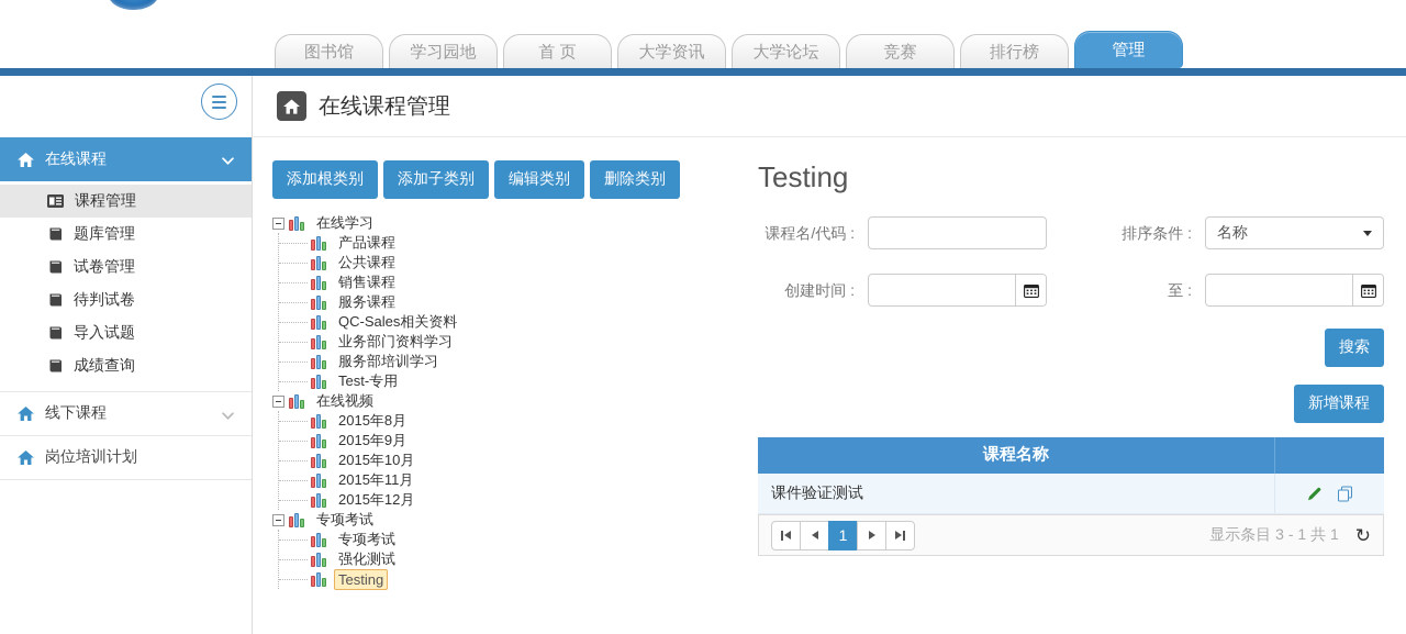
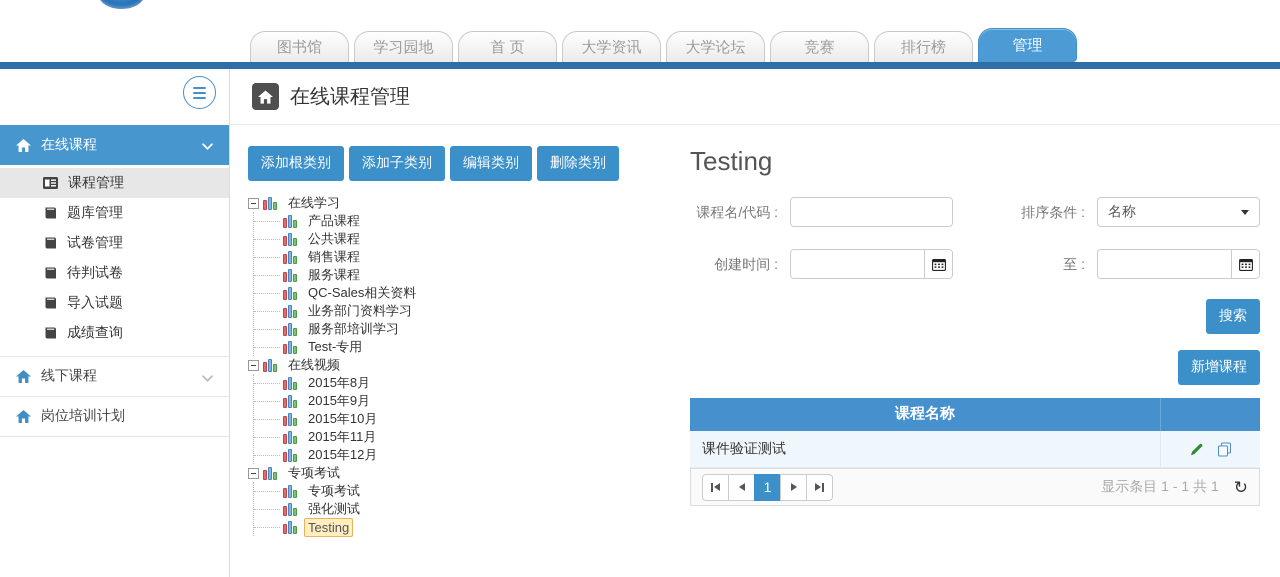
  图书馆
  学习园地
  首 页
  大学资讯
  大学论坛
  竞赛
  排行榜
  管理
  在线课程
  课程管理
  题库管理
  试卷管理
  待判试卷
  导入试题
  成绩查询
  线下课程
  岗位培训计划
  在线课程管理
  添加根类别
  添加子类别
  编辑类别
  删除类别
  在线学习
  产品课程
  公共课程
  销售课程
  服务课程
  QC-Sales相关资料
  业务部门资料学习
  服务部培训学习
  Test-专用
  在线视频
  2015年8月
  2015年9月
  2015年10月
  2015年11月
  2015年12月
  专项考试
  专项考试
  强化测试
  Testing
  Testing
  课程名/代码 :
  排序条件 :
  名称
  创建时间 :
  至 :
  搜索
  新增课程
  课程名称
  课件验证测试
  1
- 显示条目 3 - 1 共 1
+ 显示条目 1 - 1 共 1
  ↻
